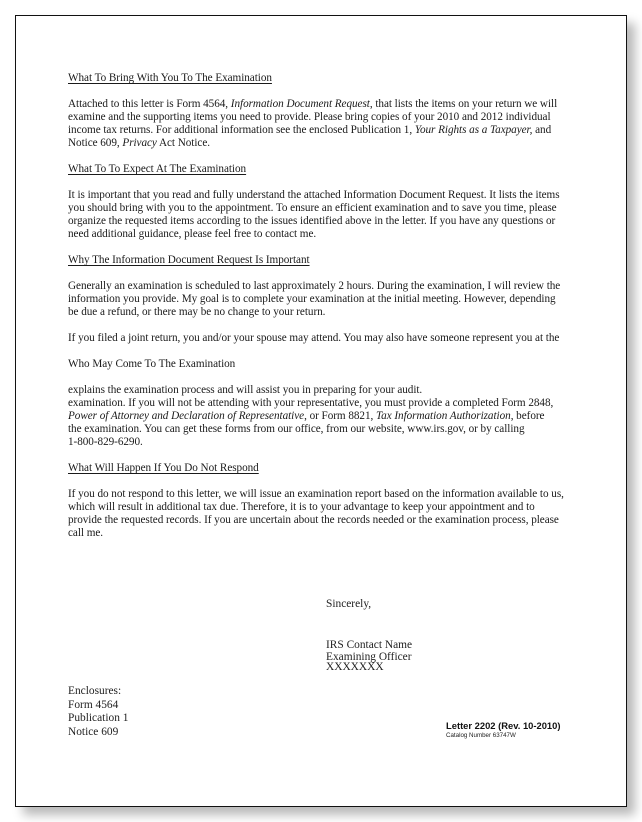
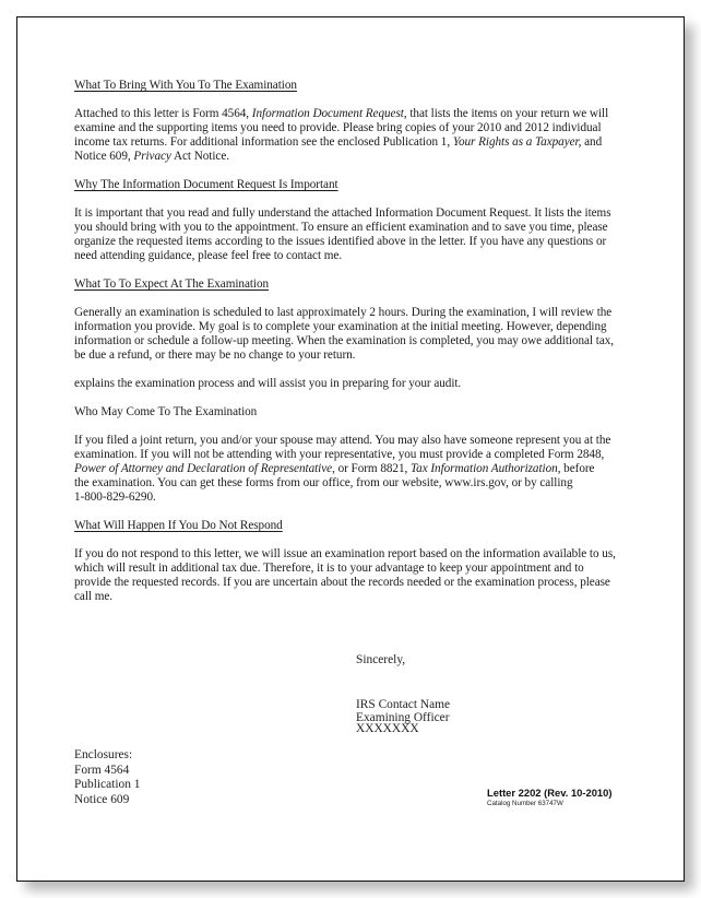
  What To Bring With You To The Examination
  Attached to this letter is Form 4564, Information Document Request, that lists the items on your return we will
  examine and the supporting items you need to provide. Please bring copies of your 2010 and 2012 individual
  income tax returns. For additional information see the enclosed Publication 1, Your Rights as a Taxpayer, and
  Notice 609, Privacy Act Notice.
- What To To Expect At The Examination
+ Why The Information Document Request Is Important
  It is important that you read and fully understand the attached Information Document Request. It lists the items
  you should bring with you to the appointment. To ensure an efficient examination and to save you time, please
  organize the requested items according to the issues identified above in the letter. If you have any questions or
- need additional guidance, please feel free to contact me.
+ need attending guidance, please feel free to contact me.
- Why The Information Document Request Is Important
+ What To To Expect At The Examination
  Generally an examination is scheduled to last approximately 2 hours. During the examination, I will review the
  information you provide. My goal is to complete your examination at the initial meeting. However, depending
+ information or schedule a follow-up meeting. When the examination is completed, you may owe additional tax,
  be due a refund, or there may be no change to your return.
- If you filed a joint return, you and/or your spouse may attend. You may also have someone represent you at the
+ explains the examination process and will assist you in preparing for your audit.
  Who May Come To The Examination
- explains the examination process and will assist you in preparing for your audit.
+ If you filed a joint return, you and/or your spouse may attend. You may also have someone represent you at the
  examination. If you will not be attending with your representative, you must provide a completed Form 2848,
  Power of Attorney and Declaration of Representative, or Form 8821, Tax Information Authorization, before
  the examination. You can get these forms from our office, from our website, www.irs.gov, or by calling
  1-800-829-6290.
  What Will Happen If You Do Not Respond
  If you do not respond to this letter, we will issue an examination report based on the information available to us,
  which will result in additional tax due. Therefore, it is to your advantage to keep your appointment and to
  provide the requested records. If you are uncertain about the records needed or the examination process, please
  call me.
  Sincerely,
  IRS Contact Name
  Examining Officer
  XXXXXXX
  Enclosures:
  Form 4564
  Publication 1
  Notice 609
  Letter 2202 (Rev. 10-2010)
